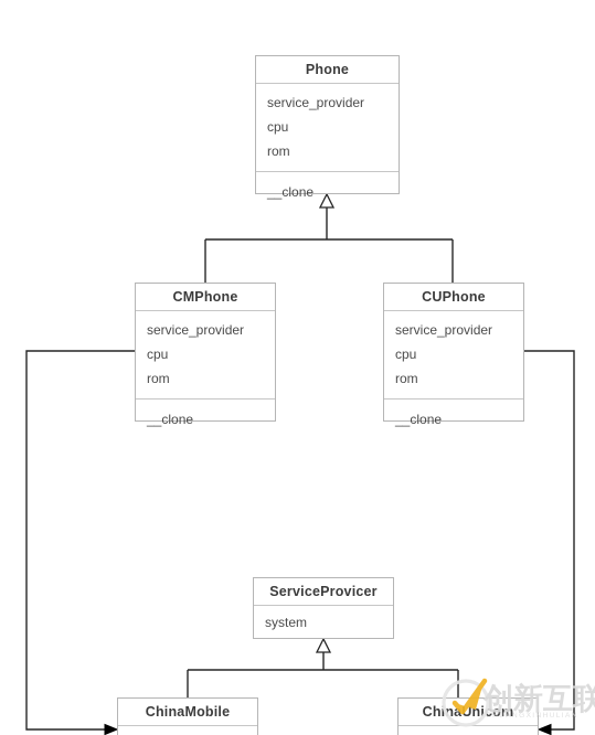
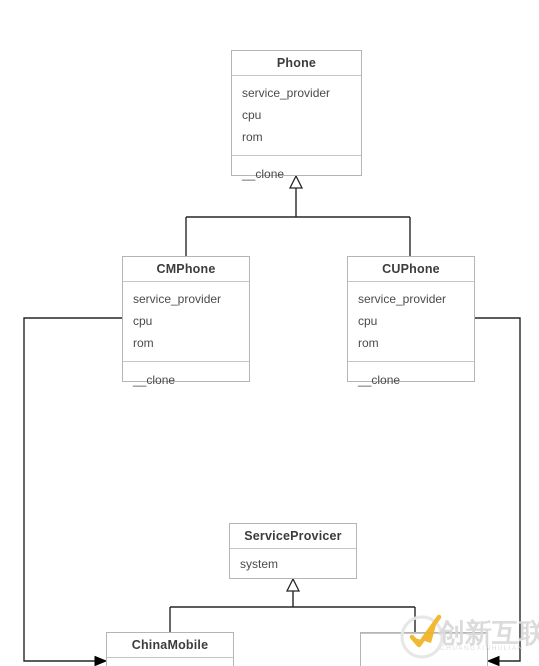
  Phone
  service_provider
  cpu
  rom
  __clone
  CMPhone
  service_provider
  cpu
  rom
  __clone
  CUPhone
  service_provider
  cpu
  rom
  __clone
  ServiceProvicer
  system
  ChinaMobile
- ChinaUnicom
  创新互联
